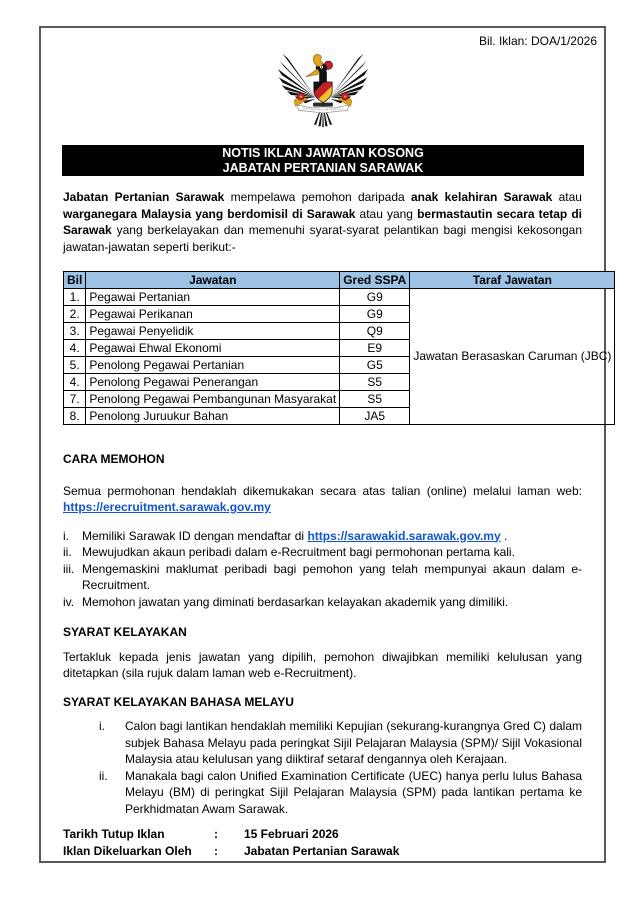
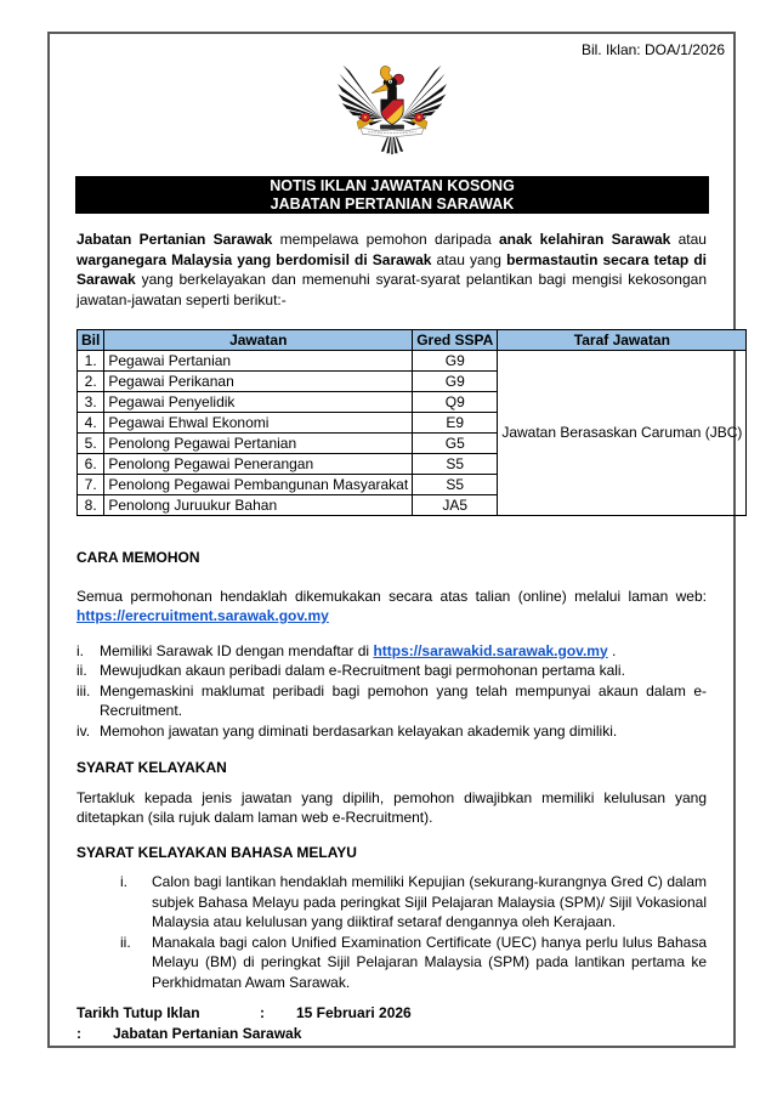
  Bil. Iklan: DOA/1/2026
  NOTIS IKLAN JAWATAN KOSONG
  JABATAN PERTANIAN SARAWAK
  Jabatan Pertanian Sarawak mempelawa pemohon daripada anak kelahiran Sarawak atau warganegara Malaysia yang berdomisil di Sarawak atau yang bermastautin secara tetap di Sarawak yang berkelayakan dan memenuhi syarat-syarat pelantikan bagi mengisi kekosongan jawatan-jawatan seperti berikut:-
  Bil	Jawatan	Gred SSPA	Taraf Jawatan
  1.	Pegawai Pertanian	G9	Jawatan Berasaskan Caruman (JBC)
  2.	Pegawai Perikanan	G9
  3.	Pegawai Penyelidik	Q9
  4.	Pegawai Ehwal Ekonomi	E9
  5.	Penolong Pegawai Pertanian	G5
- 4.	Penolong Pegawai Penerangan	S5
+ 6.	Penolong Pegawai Penerangan	S5
  7.	Penolong Pegawai Pembangunan Masyarakat	S5
  8.	Penolong Juruukur Bahan	JA5
  CARA MEMOHON
  Semua permohonan hendaklah dikemukakan secara atas talian (online) melalui laman web: https://erecruitment.sarawak.gov.my
  i.
  Memiliki Sarawak ID dengan mendaftar di https://sarawakid.sarawak.gov.my .
  ii.
  Mewujudkan akaun peribadi dalam e-Recruitment bagi permohonan pertama kali.
  iii.
  Mengemaskini maklumat peribadi bagi pemohon yang telah mempunyai akaun dalam e-Recruitment.
  iv.
  Memohon jawatan yang diminati berdasarkan kelayakan akademik yang dimiliki.
  SYARAT KELAYAKAN
  Tertakluk kepada jenis jawatan yang dipilih, pemohon diwajibkan memiliki kelulusan yang ditetapkan (sila rujuk dalam laman web e-Recruitment).
  SYARAT KELAYAKAN BAHASA MELAYU
  i.
  Calon bagi lantikan hendaklah memiliki Kepujian (sekurang-kurangnya Gred C) dalam subjek Bahasa Melayu pada peringkat Sijil Pelajaran Malaysia (SPM)/ Sijil Vokasional Malaysia atau kelulusan yang diiktiraf setaraf dengannya oleh Kerajaan.
  ii.
  Manakala bagi calon Unified Examination Certificate (UEC) hanya perlu lulus Bahasa Melayu (BM) di peringkat Sijil Pelajaran Malaysia (SPM) pada lantikan pertama ke Perkhidmatan Awam Sarawak.
  Tarikh Tutup Iklan
  :
  15 Februari 2026
- Iklan Dikeluarkan Oleh
  :
  Jabatan Pertanian Sarawak
